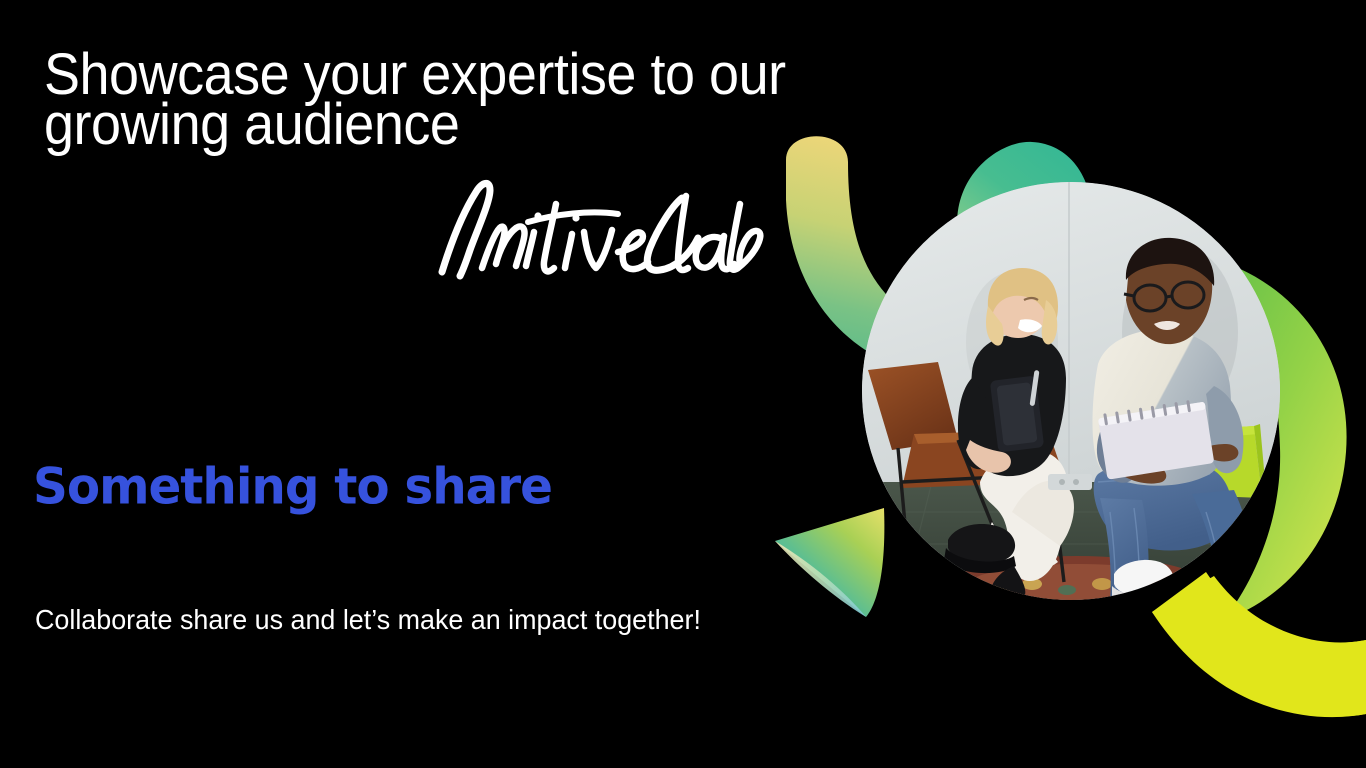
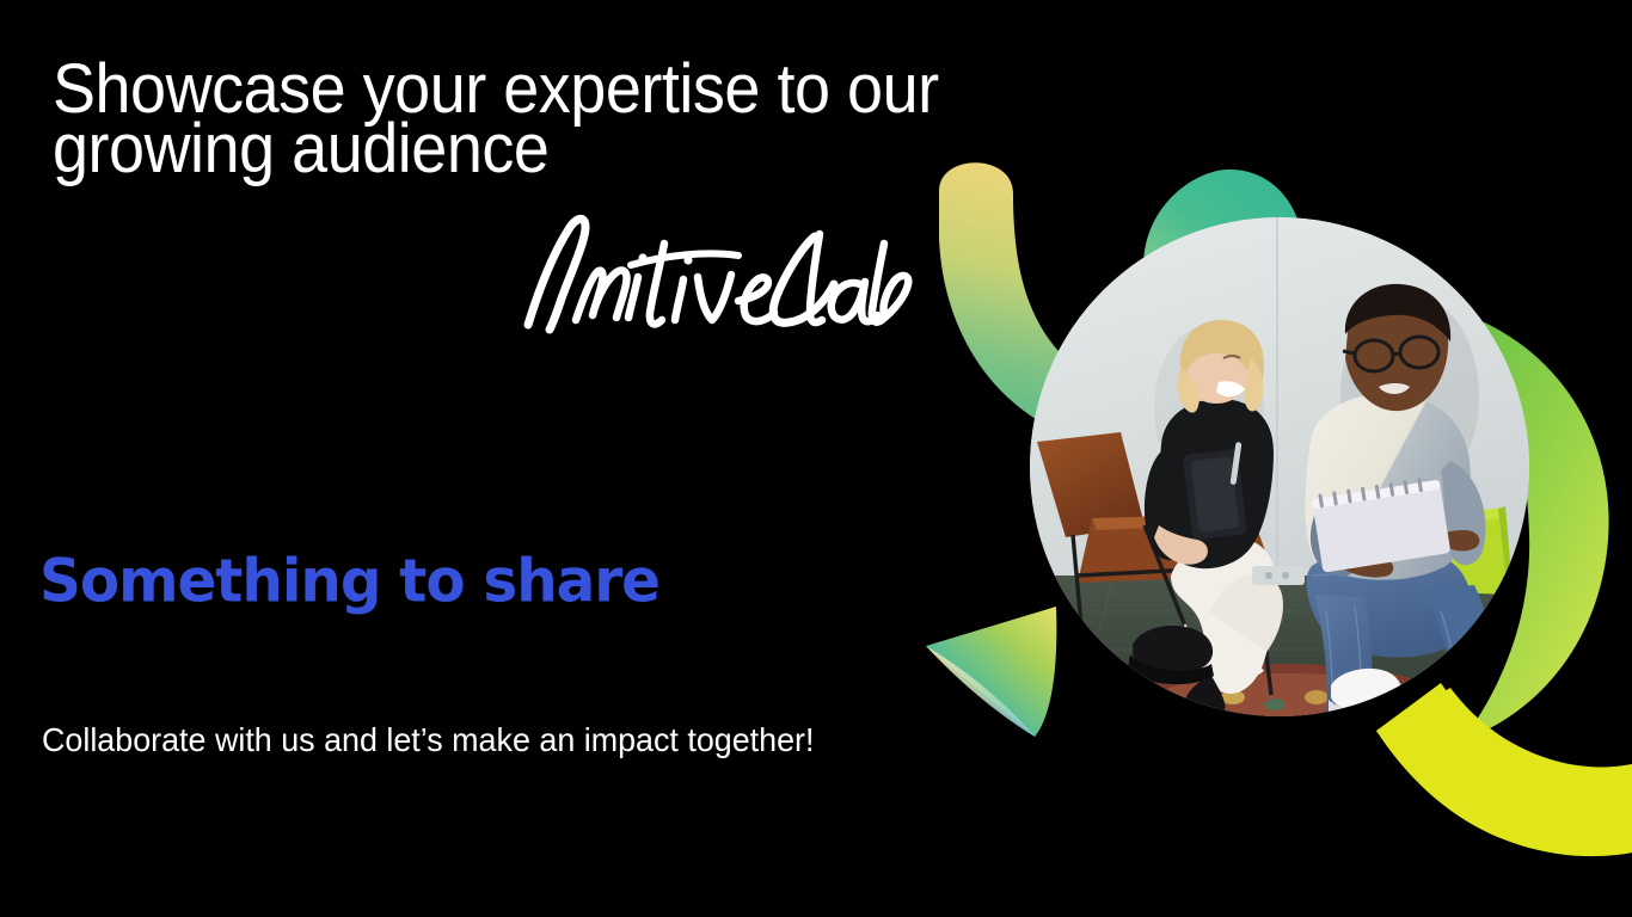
  Showcase your expertise to our
  growing audience
  Something to share
- Collaborate share us and let’s make an impact together!
+ Collaborate with us and let’s make an impact together!
